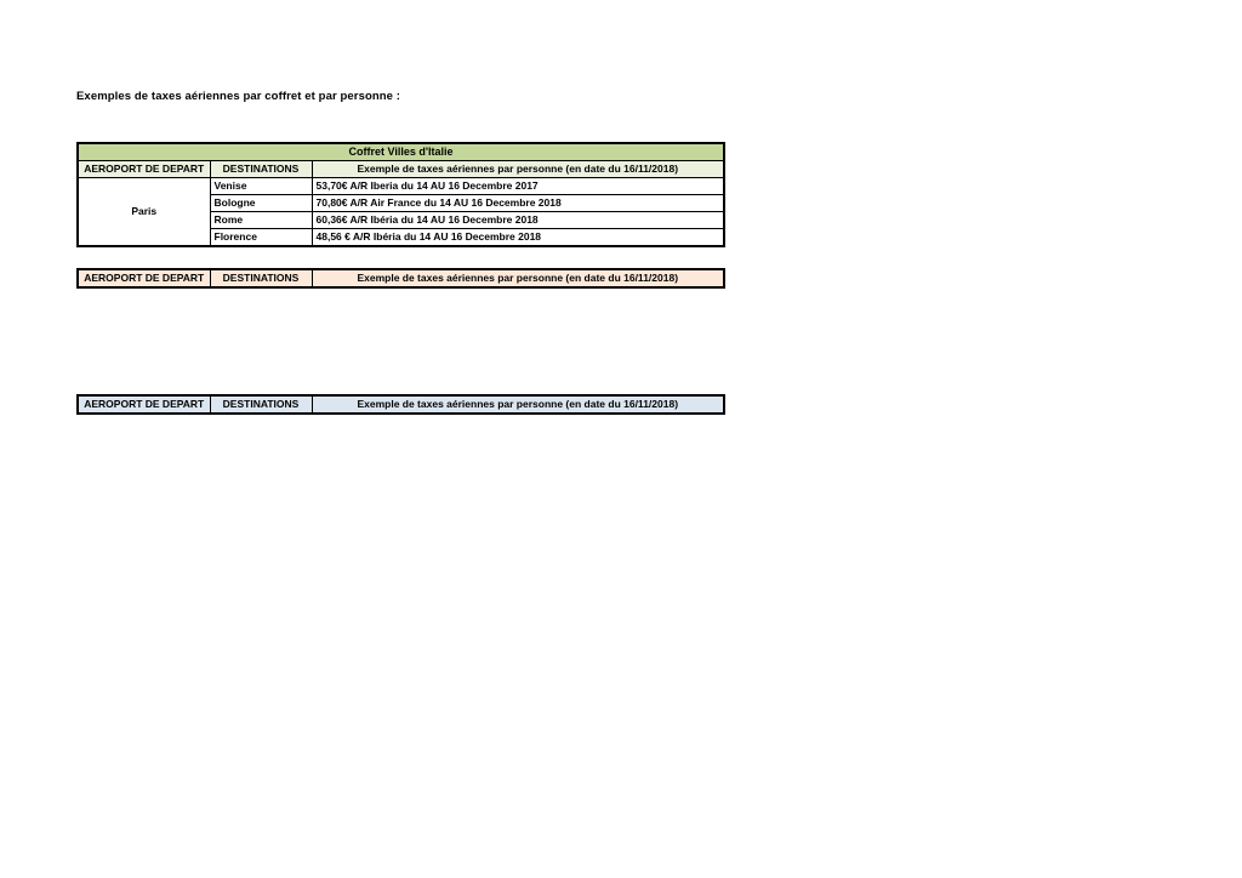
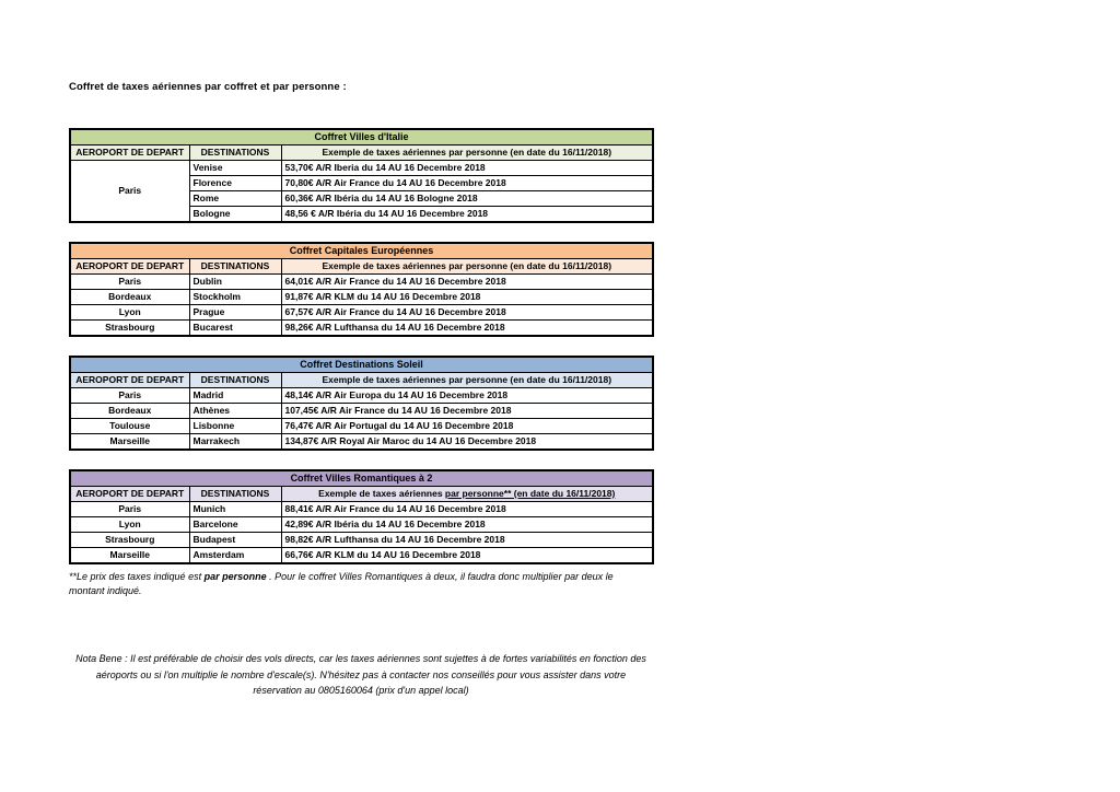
- Exemples de taxes aériennes par coffret et par personne :
+ Coffret de taxes aériennes par coffret et par personne :
  Coffret Villes d'Italie
  AEROPORT DE DEPART	DESTINATIONS	Exemple de taxes aériennes par personne (en date du 16/11/2018)
- Paris	Venise	53,70€ A/R Iberia du 14 AU 16 Decembre 2017
+ Paris	Venise	53,70€ A/R Iberia du 14 AU 16 Decembre 2018
- Bologne	70,80€ A/R Air France du 14 AU 16 Decembre 2018
+ Florence	70,80€ A/R Air France du 14 AU 16 Decembre 2018
- Rome	60,36€ A/R Ibéria du 14 AU 16 Decembre 2018
+ Rome	60,36€ A/R Ibéria du 14 AU 16 Bologne 2018
- Florence	48,56 € A/R Ibéria du 14 AU 16 Decembre 2018
+ Bologne	48,56 € A/R Ibéria du 14 AU 16 Decembre 2018
+ Coffret Capitales Européennes
  AEROPORT DE DEPART	DESTINATIONS	Exemple de taxes aériennes par personne (en date du 16/11/2018)
+ Paris	Dublin	64,01€ A/R Air France du 14 AU 16 Decembre 2018
+ Bordeaux	Stockholm	91,87€ A/R KLM du 14 AU 16 Decembre 2018
+ Lyon	Prague	67,57€ A/R Air France du 14 AU 16 Decembre 2018
+ Strasbourg	Bucarest	98,26€ A/R Lufthansa du 14 AU 16 Decembre 2018
+ Coffret Destinations Soleil
  AEROPORT DE DEPART	DESTINATIONS	Exemple de taxes aériennes par personne (en date du 16/11/2018)
+ Paris	Madrid	48,14€ A/R Air Europa du 14 AU 16 Decembre 2018
+ Bordeaux	Athènes	107,45€ A/R Air France du 14 AU 16 Decembre 2018
+ Toulouse	Lisbonne	76,47€ A/R Air Portugal du 14 AU 16 Decembre 2018
+ Marseille	Marrakech	134,87€ A/R Royal Air Maroc du 14 AU 16 Decembre 2018
+ Coffret Villes Romantiques à 2
+ AEROPORT DE DEPART	DESTINATIONS	Exemple de taxes aériennes par personne** (en date du 16/11/2018)
+ Paris	Munich	88,41€ A/R Air France du 14 AU 16 Decembre 2018
+ Lyon	Barcelone	42,89€ A/R Ibéria du 14 AU 16 Decembre 2018
+ Strasbourg	Budapest	98,82€ A/R Lufthansa du 14 AU 16 Decembre 2018
+ Marseille	Amsterdam	66,76€ A/R KLM du 14 AU 16 Decembre 2018
+ **Le prix des taxes indiqué est par personne . Pour le coffret Villes Romantiques à deux, il faudra donc multiplier par deux le montant indiqué.
+ Nota Bene : Il est préférable de choisir des vols directs, car les taxes aériennes sont sujettes à de fortes variabilités en fonction des aéroports ou si l'on multiplie le nombre d'escale(s). N'hésitez pas à contacter nos conseillés pour vous assister dans votre réservation au 0805160064 (prix d'un appel local)
